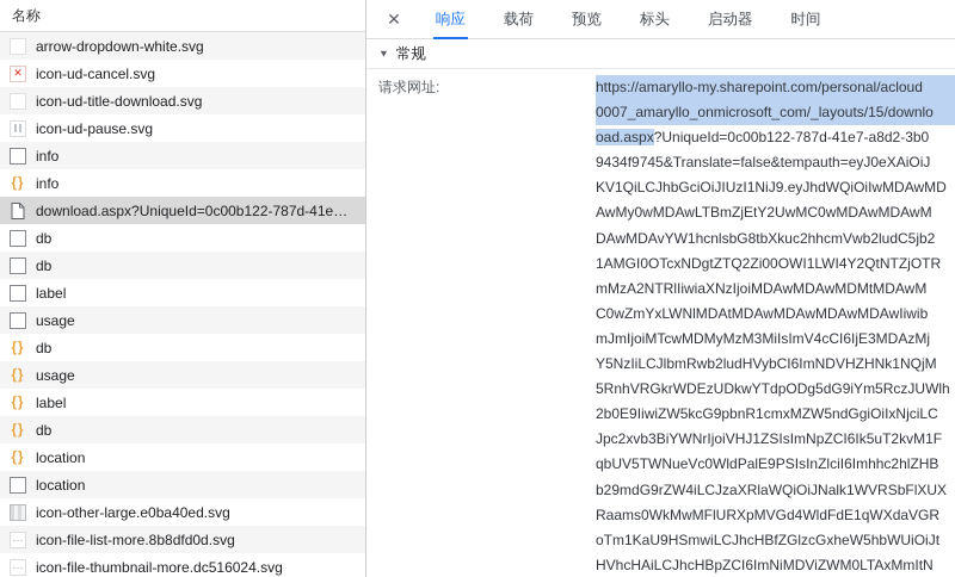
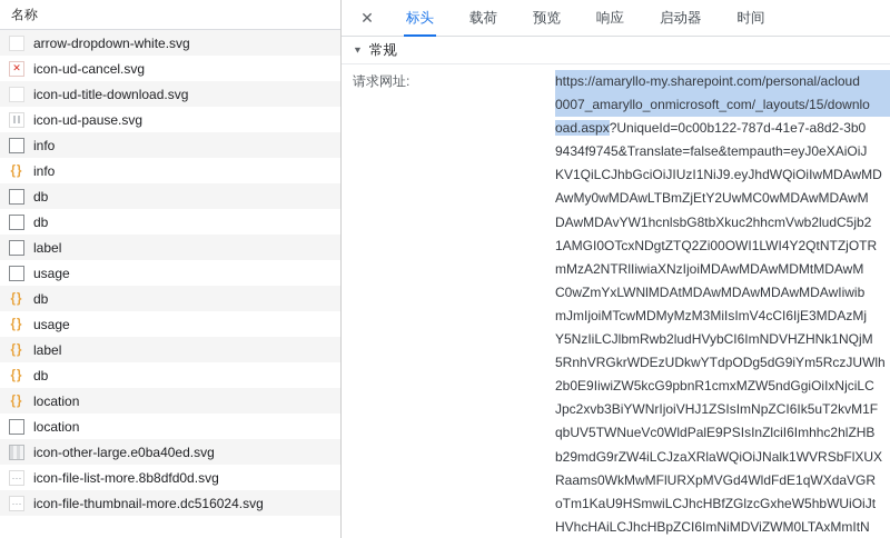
  名称
  arrow-dropdown-white.svg
  ✕
  icon-ud-cancel.svg
  icon-ud-title-download.svg
  icon-ud-pause.svg
  info
  {}
  info
- download.aspx?UniqueId=0c00b122-787d-41e…
  db
  db
  label
  usage
  {}
  db
  {}
  usage
  {}
  label
  {}
  db
  {}
  location
  location
  icon-other-large.e0ba40ed.svg
  ···
  icon-file-list-more.8b8dfd0d.svg
  ···
  icon-file-thumbnail-more.dc516024.svg
  ✕
- 响应
+ 标头
  载荷
  预览
- 标头
+ 响应
  启动器
  时间
  ▼
  常规
  请求网址:
  https://amaryllo-my.sharepoint.com/personal/acloud
  0007_amaryllo_onmicrosoft_com/_layouts/15/downlo
  oad.aspx?UniqueId=0c00b122-787d-41e7-a8d2-3b0
  9434f9745&Translate=false&tempauth=eyJ0eXAiOiJ
  KV1QiLCJhbGciOiJIUzI1NiJ9.eyJhdWQiOiIwMDAwMD
  AwMy0wMDAwLTBmZjEtY2UwMC0wMDAwMDAwM
  DAwMDAvYW1hcnlsbG8tbXkuc2hhcmVwb2ludC5jb2
  1AMGI0OTcxNDgtZTQ2Zi00OWI1LWI4Y2QtNTZjOTR
  mMzA2NTRlIiwiaXNzIjoiMDAwMDAwMDMtMDAwM
  C0wZmYxLWNlMDAtMDAwMDAwMDAwMDAwIiwib
  mJmIjoiMTcwMDMyMzM3MiIsImV4cCI6IjE3MDAzMj
  Y5NzIiLCJlbmRwb2ludHVybCI6ImNDVHZHNk1NQjM
  5RnhVRGkrWDEzUDkwYTdpODg5dG9iYm5RczJUWlh
  2b0E9IiwiZW5kcG9pbnR1cmxMZW5ndGgiOiIxNjciLC
  Jpc2xvb3BiYWNrIjoiVHJ1ZSIsImNpZCI6Ik5uT2kvM1F
  qbUV5TWNueVc0WldPalE9PSIsInZlciI6Imhhc2hlZHB
  b29mdG9rZW4iLCJzaXRlaWQiOiJNalk1WVRSbFlXUX
  Raams0WkMwMFlURXpMVGd4WldFdE1qWXdaVGR
  oTm1KaU9HSmwiLCJhcHBfZGlzcGxheW5hbWUiOiJt
  HVhcHAiLCJhcHBpZCI6ImNiMDViZWM0LTAxMmItN
